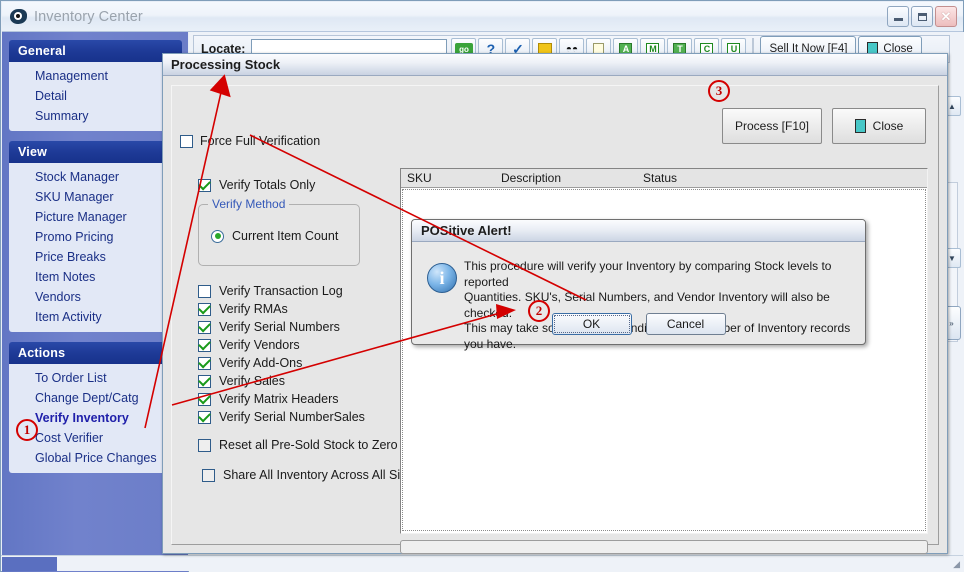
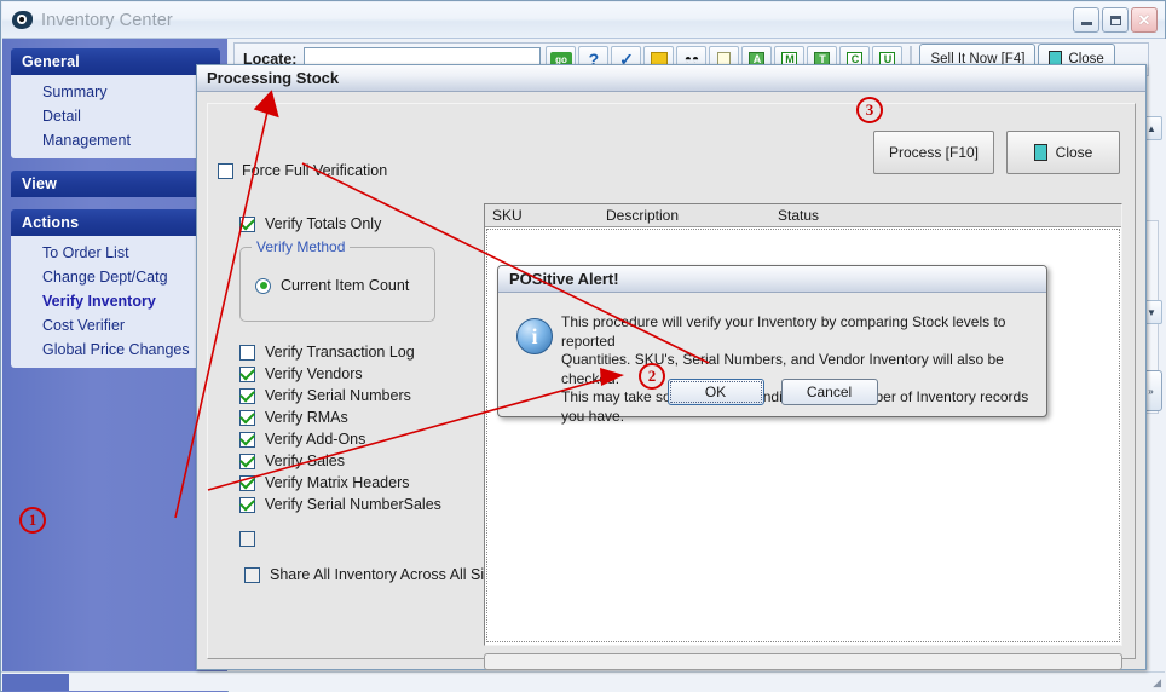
  Inventory Center
  ✕
  General
- Management
+ Summary
  Detail
- Summary
+ Management
  View
- Stock Manager
- SKU Manager
- Picture Manager
- Promo Pricing
- Price Breaks
- Item Notes
- Vendors
- Item Activity
  Actions
  To Order List
  Change Dept/Catg
  Verify Inventory
  Cost Verifier
  Global Price Changes
  Locate:
  go
  ?
  ✓
  ◓◓
  A
  M
  T
  C
  U
  Sell It Now [F4]
  Close
  ▲
  ▼
  »
  ◢
  Processing Stock
  Process [F10]
  Close
  Force Fullerification
  Verify Totals Only
  Verify Method
  Current Item Count
  Verify Transaction Log
- Verify RMAs
+ Verify Vendors
  Verify Serial Numbers
- Verify Vendors
+ Verify RMAs
  Verify Add-Ons
  Verifyales
  Verify Matrix Headers
  Verify Serial NumberSales
- Reset all Pre-Sold Stock to Zero
  Share All Inventory Across All Si
  SKU
  Description
  Status
  POitive Alert!
  i
  This procdure will verify your Inventory by comparing Stock levels to reported
  Quantities. SKU's, Seial Numbers, and Vendor Inventory will also be check
  OK
  Cancel
  1
  2
  3
